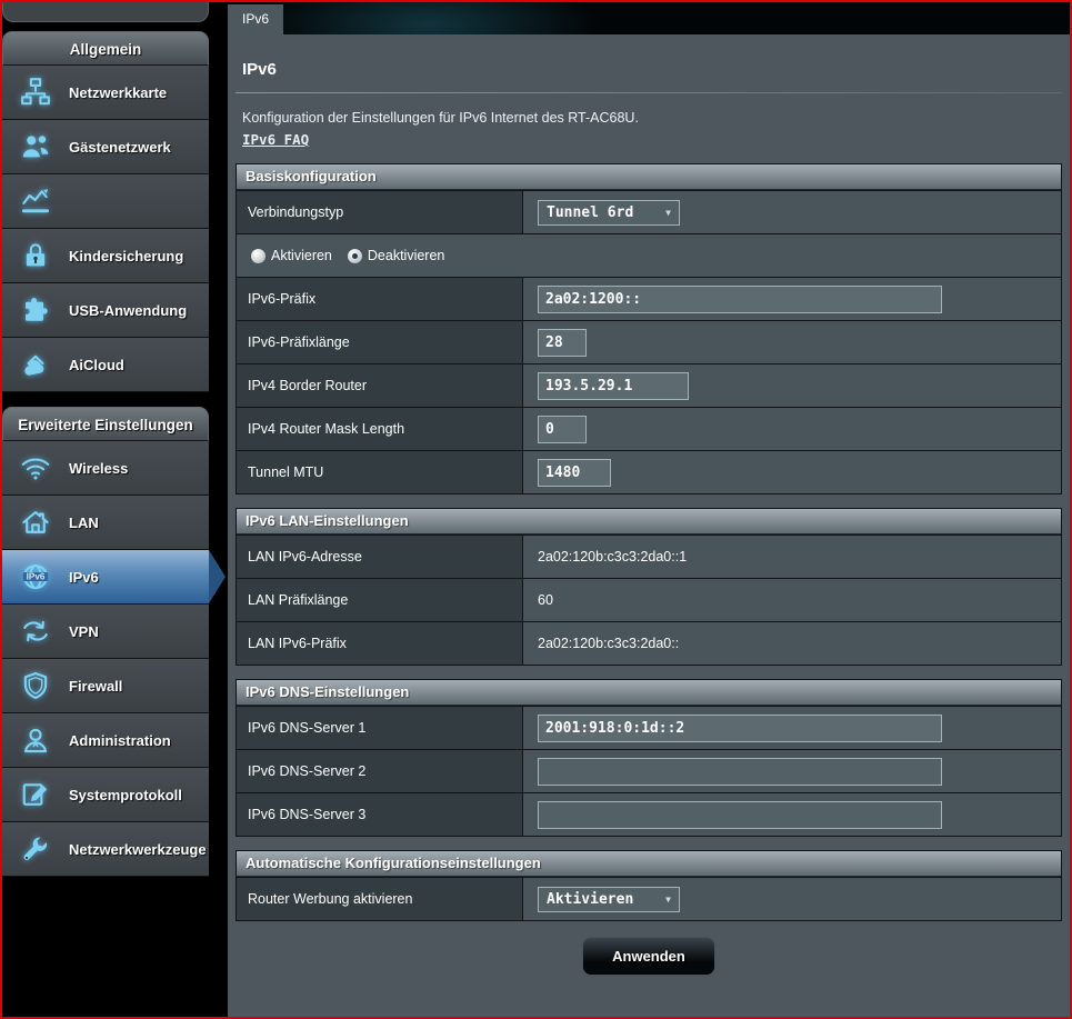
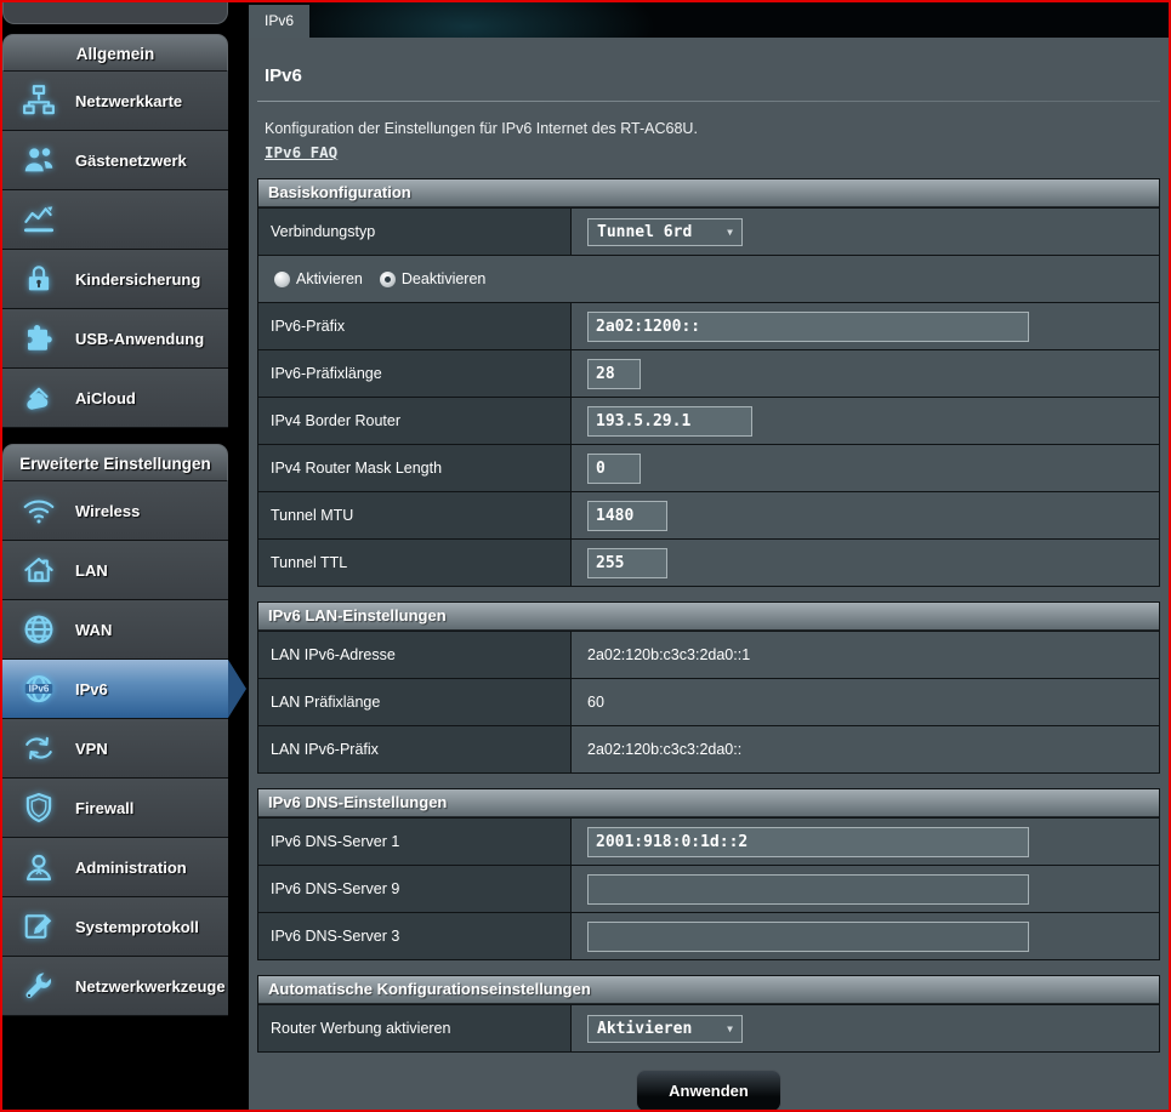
  Allgemein
  Netzwerkkarte
  Gästenetzwerk
  Kindersicherung
  USB-Anwendung
  AiCloud
  Erweiterte Einstellungen
  Wireless
  LAN
+ WAN
  IPv6
  IPv6
  VPN
  Firewall
  Administration
  Systemprotokoll
  Netzwerkwerkzeuge
  IPv6
  IPv6
  Konfiguration der Einstellungen für IPv6 Internet des RT-AC68U.
  IPv6 FAQ
  Basiskonfiguration
  Verbindungstyp
  Tunnel 6rd
  ▼
  Aktivieren
  Deaktivieren
  IPv6-Präfix
  2a02:1200::
  IPv6-Präfixlänge
  28
  IPv4 Border Router
  193.5.29.1
  IPv4 Router Mask Length
  0
  Tunnel MTU
  1480
+ Tunnel TTL
+ 255
  IPv6 LAN-Einstellungen
  LAN IPv6-Adresse
  2a02:120b:c3c3:2da0::1
  LAN Präfixlänge
  60
  LAN IPv6-Präfix
  2a02:120b:c3c3:2da0::
  IPv6 DNS-Einstellungen
  IPv6 DNS-Server 1
  2001:918:0:1d::2
- IPv6 DNS-Server 2
+ IPv6 DNS-Server 9
  IPv6 DNS-Server 3
  Automatische Konfigurationseinstellungen
  Router Werbung aktivieren
  Aktivieren
  ▼
  Anwenden
